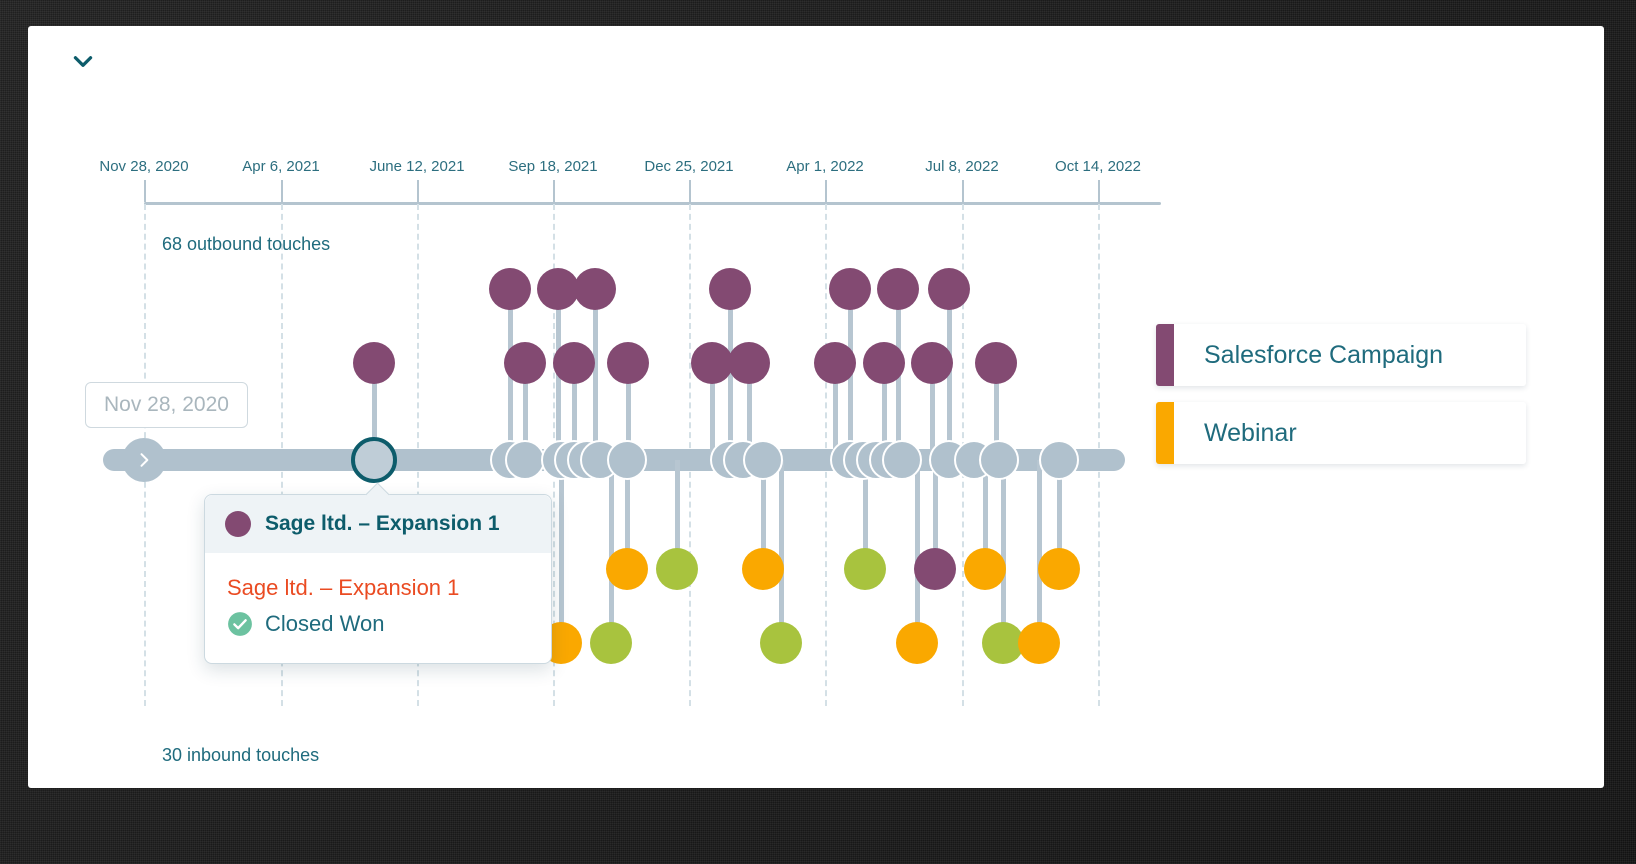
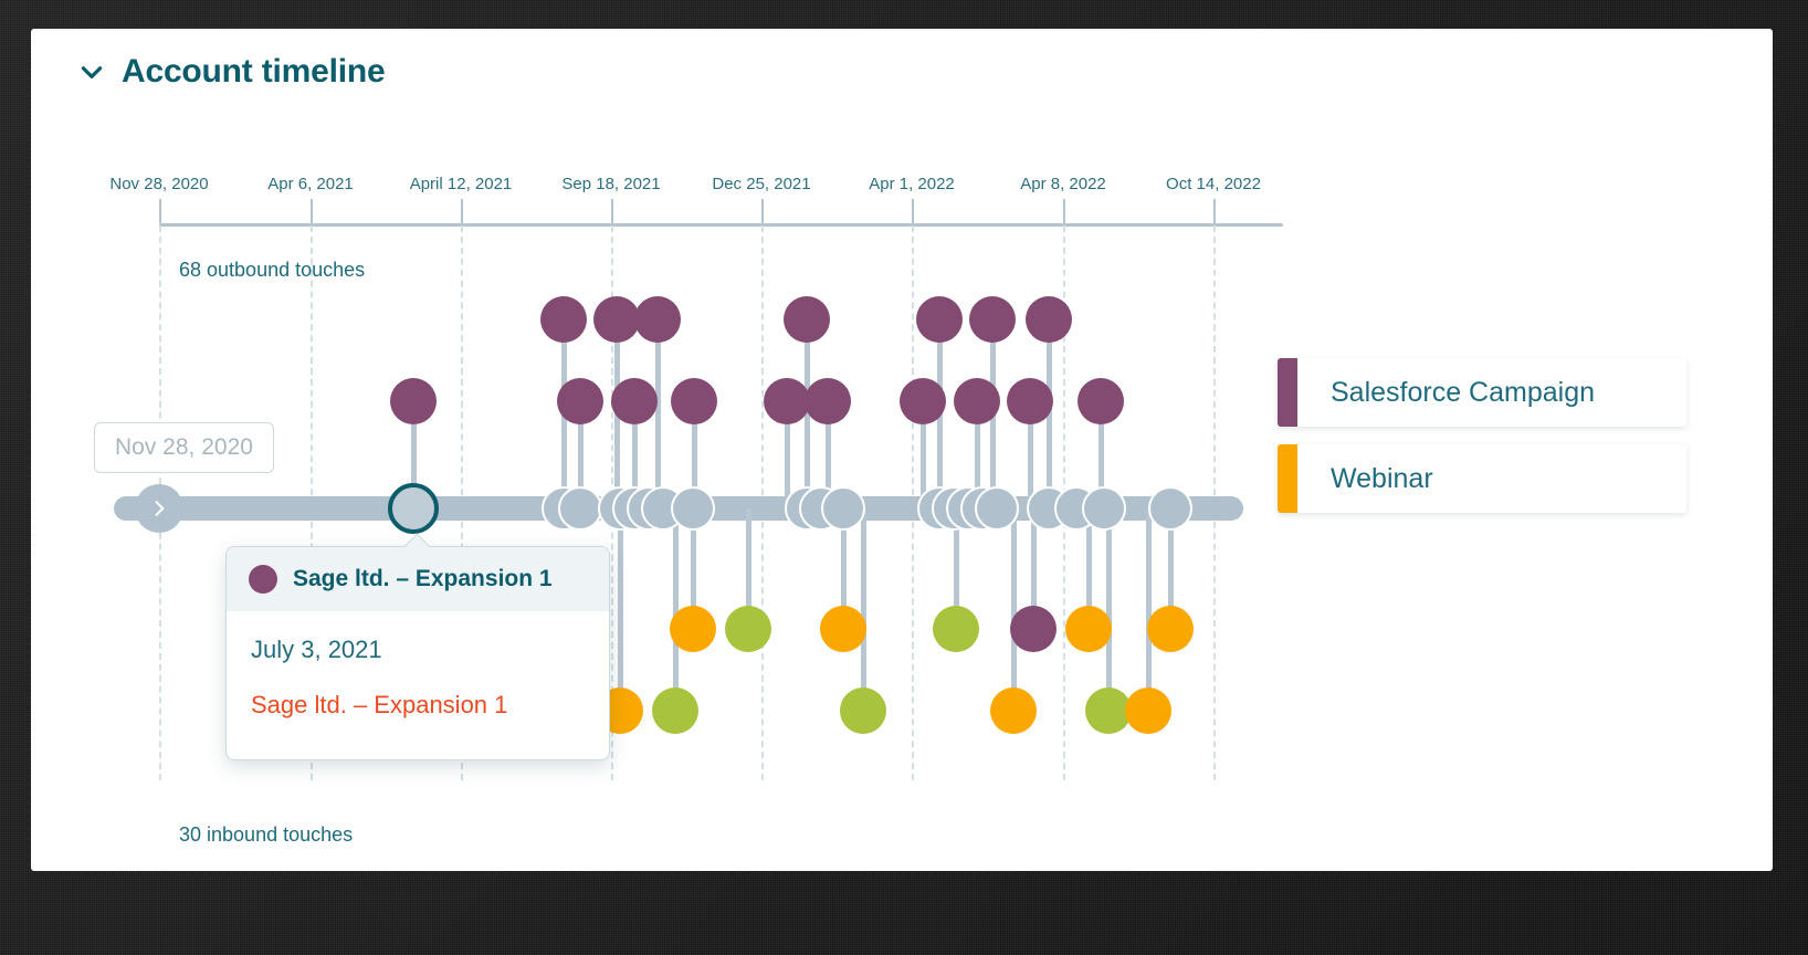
+ Account timeline
  Nov 28, 2020
  Apr 6, 2021
- June 12, 2021
+ April 12, 2021
  Sep 18, 2021
  Dec 25, 2021
  Apr 1, 2022
- Jul 8, 2022
+ Apr 8, 2022
  Oct 14, 2022
  68 outbound touches
  30 inbound touches
  Nov 28, 2020
  Salesforce Campaign
  Webinar
  Sage ltd. – Expansion 1
+ July 3, 2021
  Sage ltd. – Expansion 1
- Closed Won
